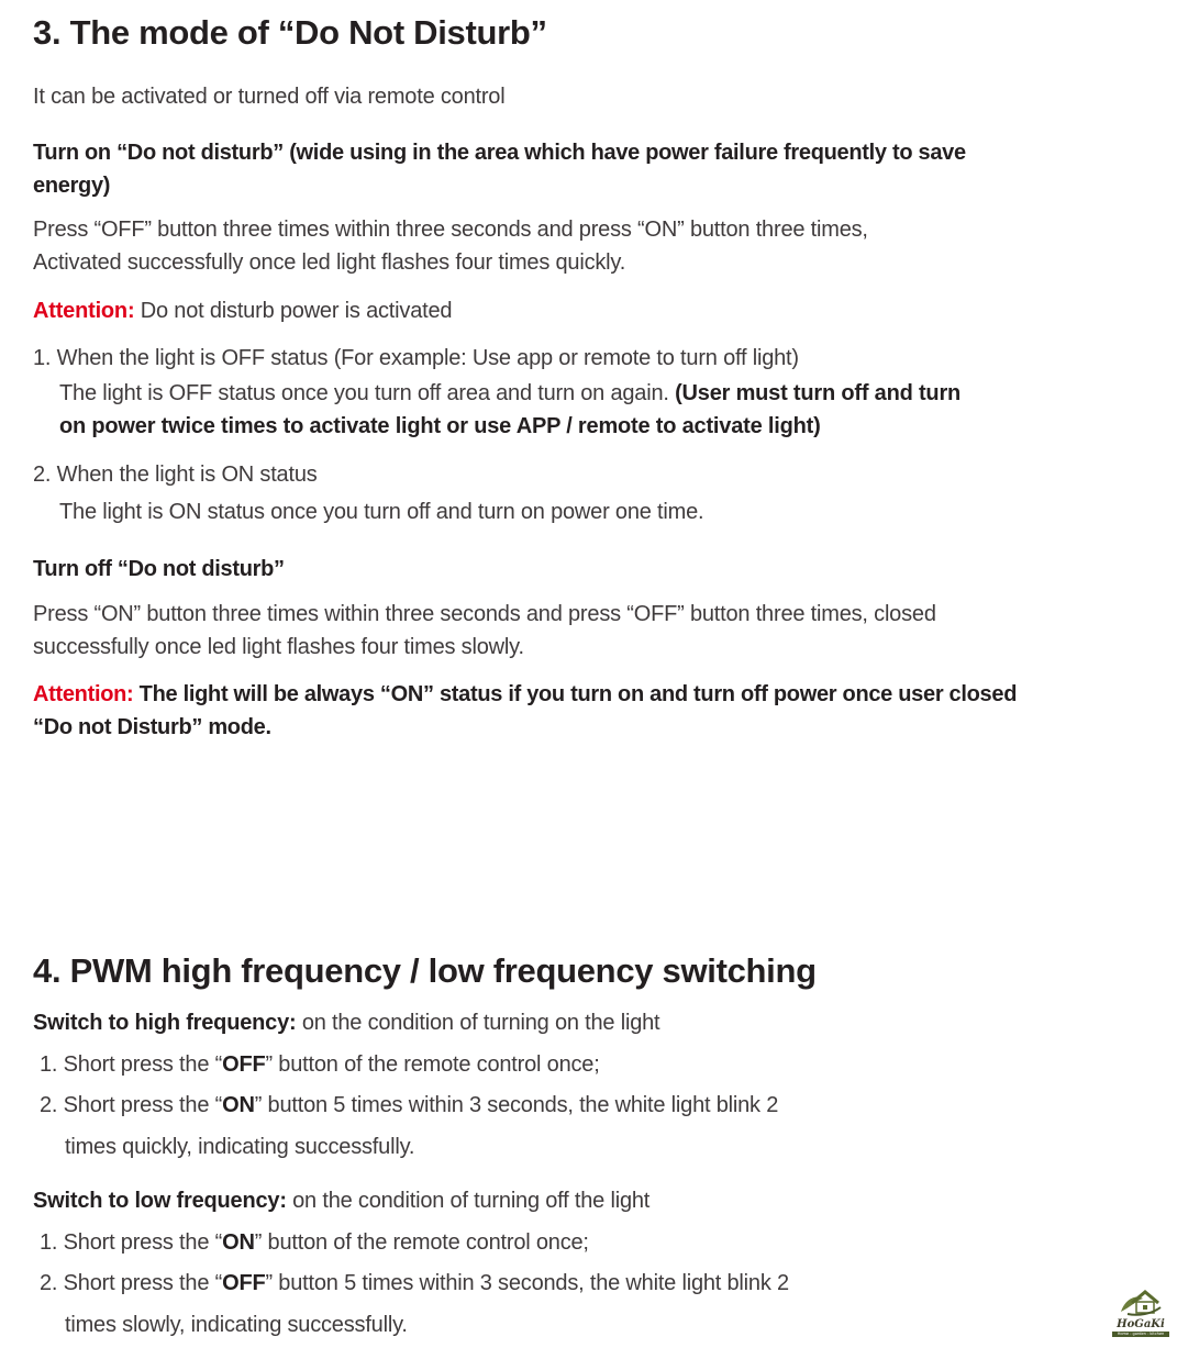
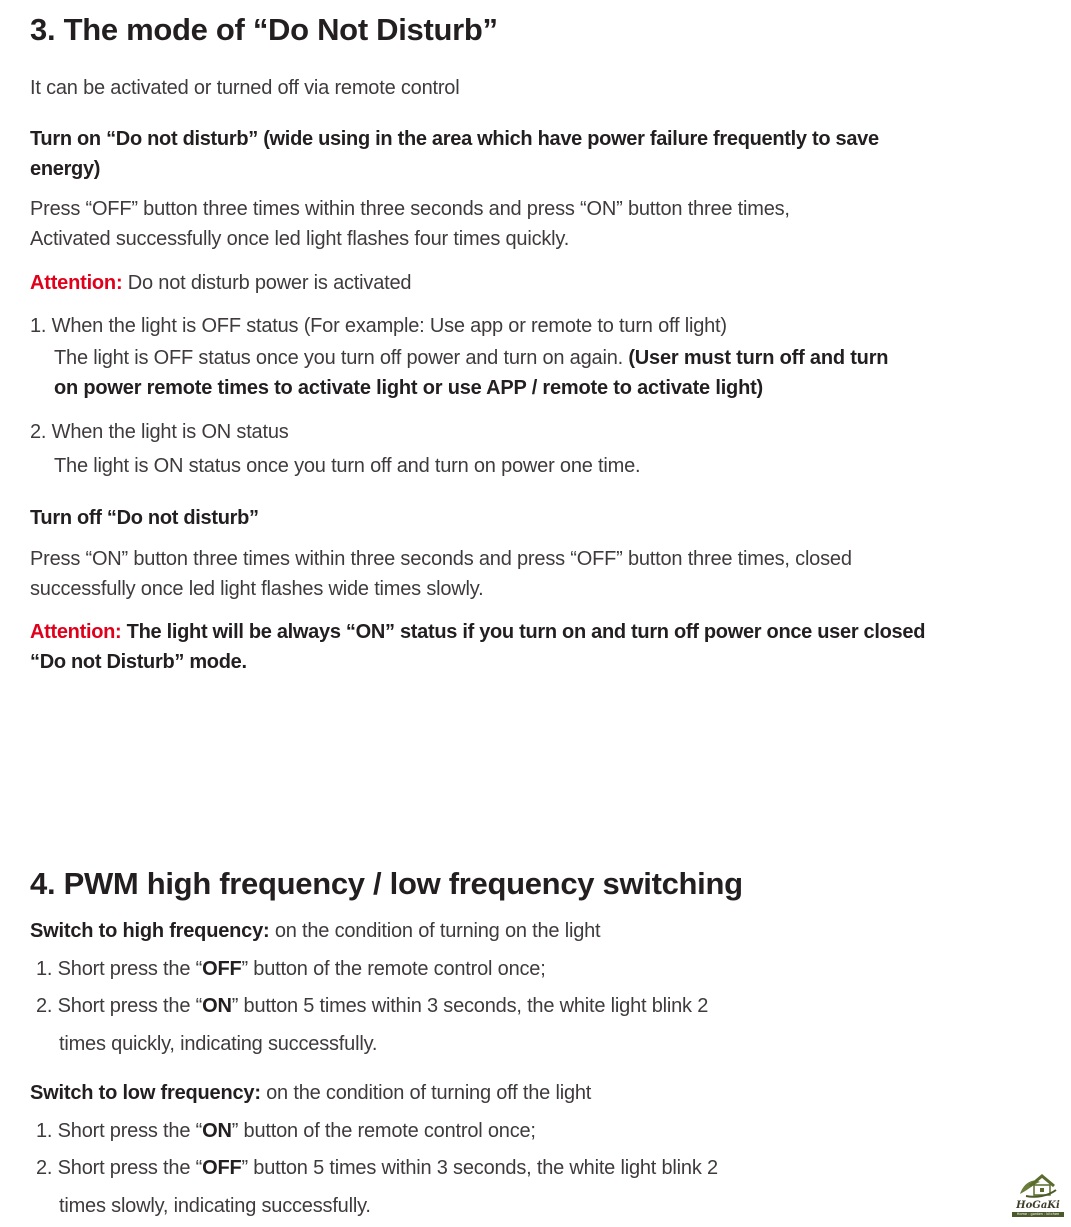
  3. The mode of “Do Not Disturb”
  It can be activated or turned off via remote control
  Turn on “Do not disturb” (wide using in the area which have power failure frequently to save
  energy)
  Press “OFF” button three times within three seconds and press “ON” button three times,
  Activated successfully once led light flashes four times quickly.
  Attention: Do not disturb power is activated
  1. When the light is OFF status (For example: Use app or remote to turn off light)
- The light is OFF status once you turn off area and turn on again. (User must turn off and turn
+ The light is OFF status once you turn off power and turn on again. (User must turn off and turn
- on power twice times to activate light or use APP / remote to activate light)
+ on power remote times to activate light or use APP / remote to activate light)
  2. When the light is ON status
  The light is ON status once you turn off and turn on power one time.
  Turn off “Do not disturb”
  Press “ON” button three times within three seconds and press “OFF” button three times, closed
- successfully once led light flashes four times slowly.
+ successfully once led light flashes wide times slowly.
  Attention: The light will be always “ON” status if you turn on and turn off power once user closed
  “Do not Disturb” mode.
  4. PWM high frequency / low frequency switching
  Switch to high frequency: on the condition of turning on the light
  1. Short press the “OFF” button of the remote control once;
  2. Short press the “ON” button 5 times within 3 seconds, the white light blink 2
  times quickly, indicating successfully.
  Switch to low frequency: on the condition of turning off the light
  1. Short press the “ON” button of the remote control once;
  2. Short press the “OFF” button 5 times within 3 seconds, the white light blink 2
  times slowly, indicating successfully.
  HoGaKi
